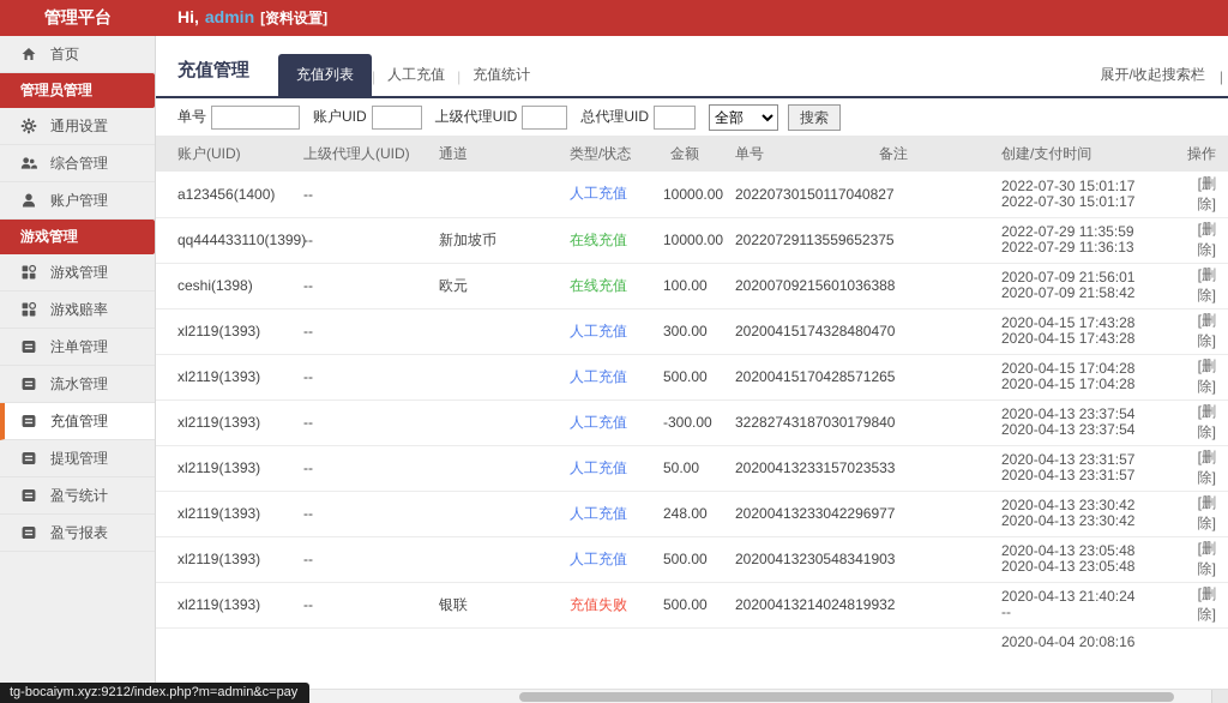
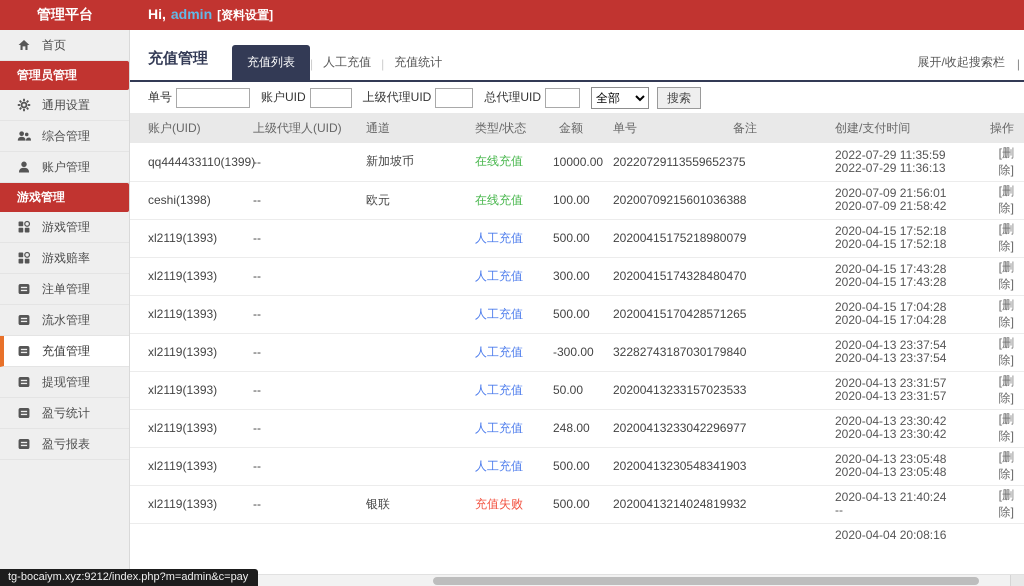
  管理平台
  Hi,
  admin
  [资料设置]
  首页
  管理员管理
  通用设置
  综合管理
  账户管理
  游戏管理
  游戏管理
  游戏赔率
  注单管理
  流水管理
  充值管理
  提现管理
  盈亏统计
  盈亏报表
  充值管理
  充值列表
  |
  人工充值
  |
  充值统计
  展开/收起搜索栏
  |
  单号
  账户UID
  上级代理UID
  总代理UID
  全部
  搜索
  账户(UID)	上级代理人(UID)	通道	类型/状态	金额	单号	备注	创建/支付时间	操作
- a123456(1400)	--		人工充值	10000.00	20220730150117040827		2022-07-30 15:01:17 2022-07-30 15:01:17	[删除]
  qq444433110(1399)	--	新加坡币	在线充值	10000.00	20220729113559652375		2022-07-29 11:35:59 2022-07-29 11:36:13	[删除]
  ceshi(1398)	--	欧元	在线充值	100.00	20200709215601036388		2020-07-09 21:56:01 2020-07-09 21:58:42	[删除]
+ xl2119(1393)	--		人工充值	500.00	20200415175218980079		2020-04-15 17:52:18 2020-04-15 17:52:18	[删除]
  xl2119(1393)	--		人工充值	300.00	20200415174328480470		2020-04-15 17:43:28 2020-04-15 17:43:28	[删除]
  xl2119(1393)	--		人工充值	500.00	20200415170428571265		2020-04-15 17:04:28 2020-04-15 17:04:28	[删除]
  xl2119(1393)	--		人工充值	-300.00	32282743187030179840		2020-04-13 23:37:54 2020-04-13 23:37:54	[删除]
  xl2119(1393)	--		人工充值	50.00	20200413233157023533		2020-04-13 23:31:57 2020-04-13 23:31:57	[删除]
  xl2119(1393)	--		人工充值	248.00	20200413233042296977		2020-04-13 23:30:42 2020-04-13 23:30:42	[删除]
  xl2119(1393)	--		人工充值	500.00	20200413230548341903		2020-04-13 23:05:48 2020-04-13 23:05:48	[删除]
  xl2119(1393)	--	银联	充值失败	500.00	20200413214024819932		2020-04-13 21:40:24 --	[删除]
  							2020-04-04 20:08:16
  tg-bocaiym.xyz:9212/index.php?m=admin&c=pay
